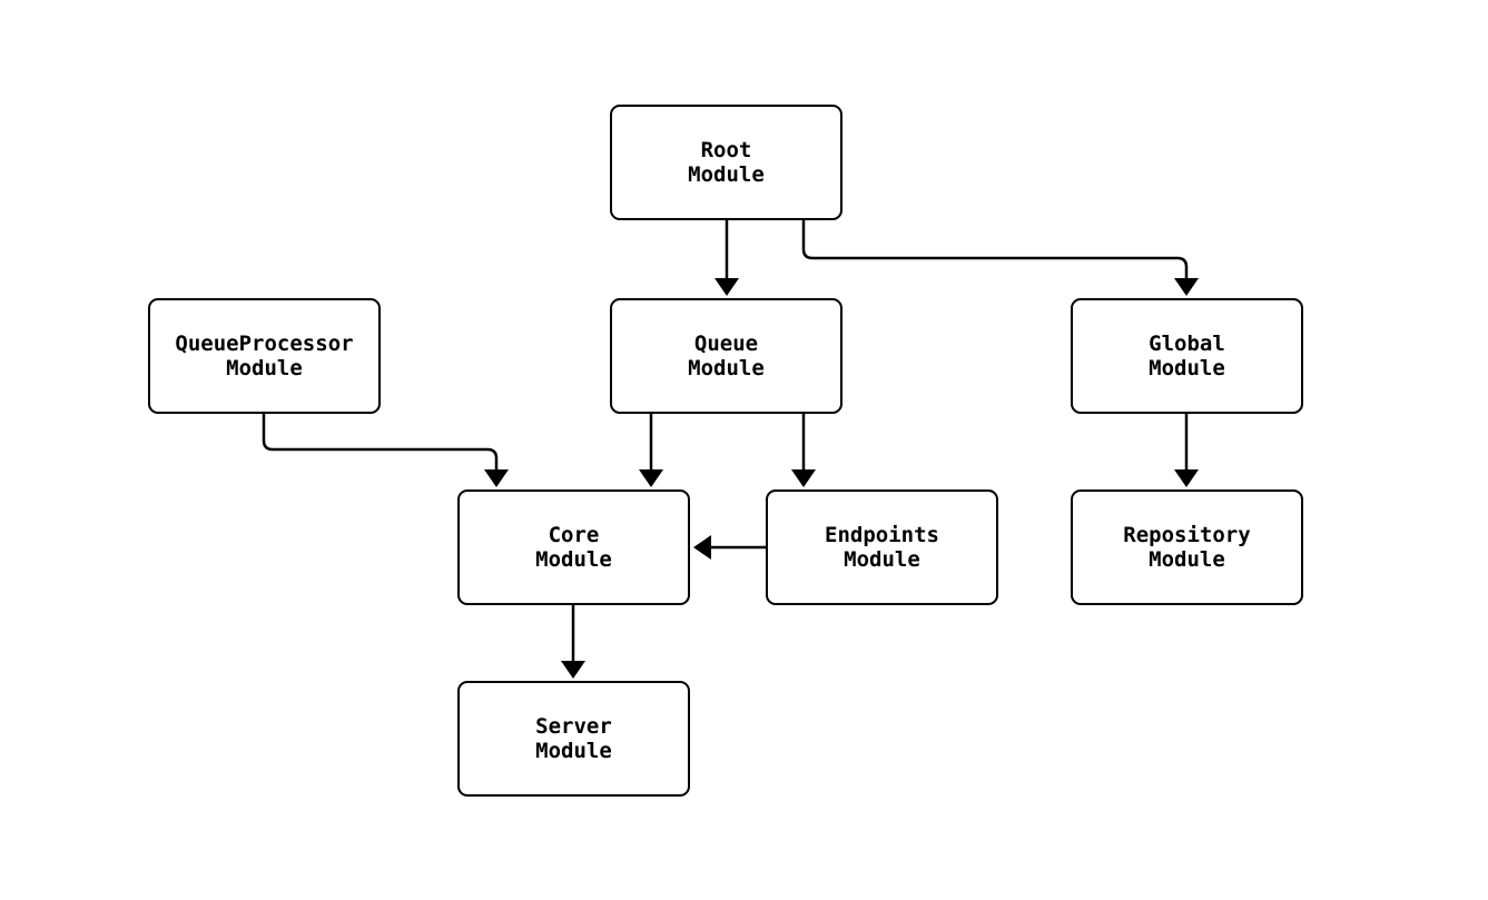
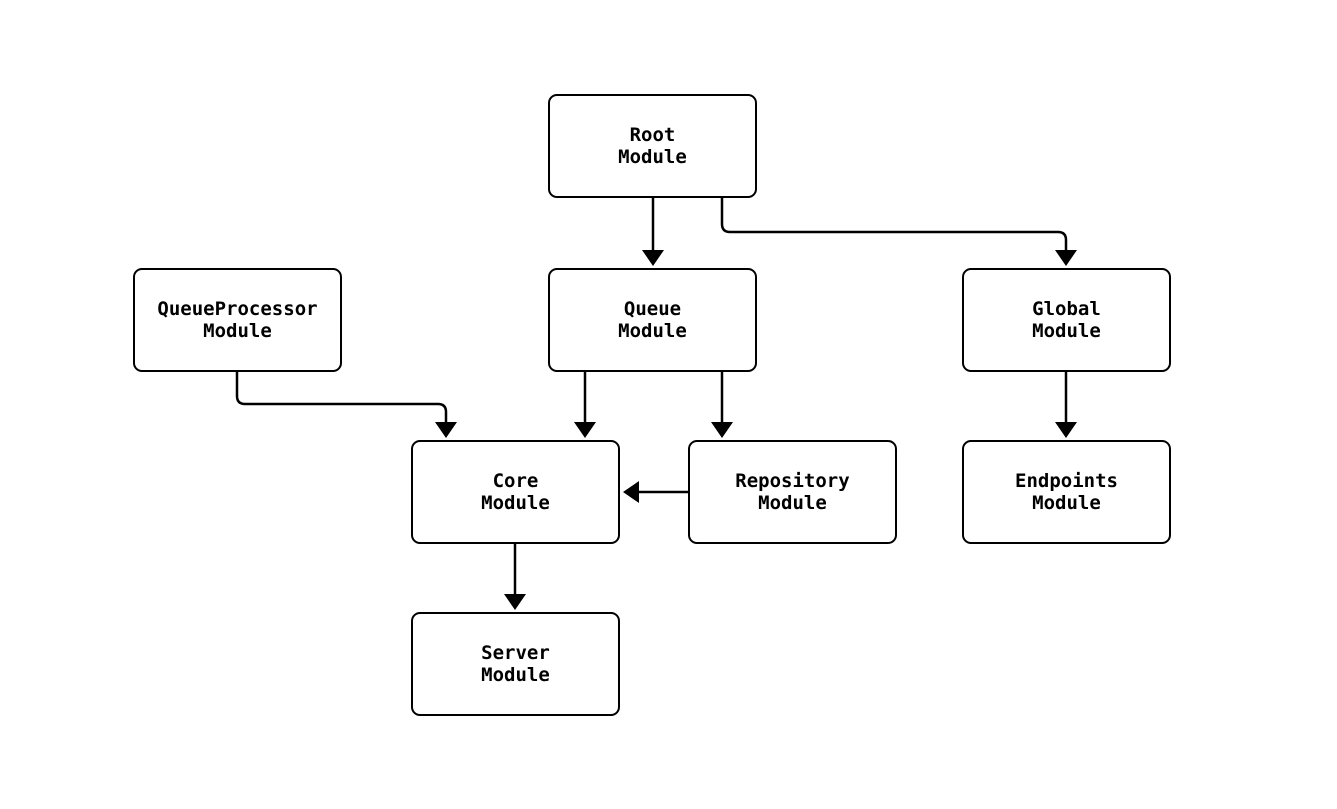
  Root
  Module
  QueueProcessor
  Module
  Queue
  Module
  Global
  Module
  Core
  Module
- Endpoints
+ Repository
  Module
- Repository
+ Endpoints
  Module
  Server
  Module
